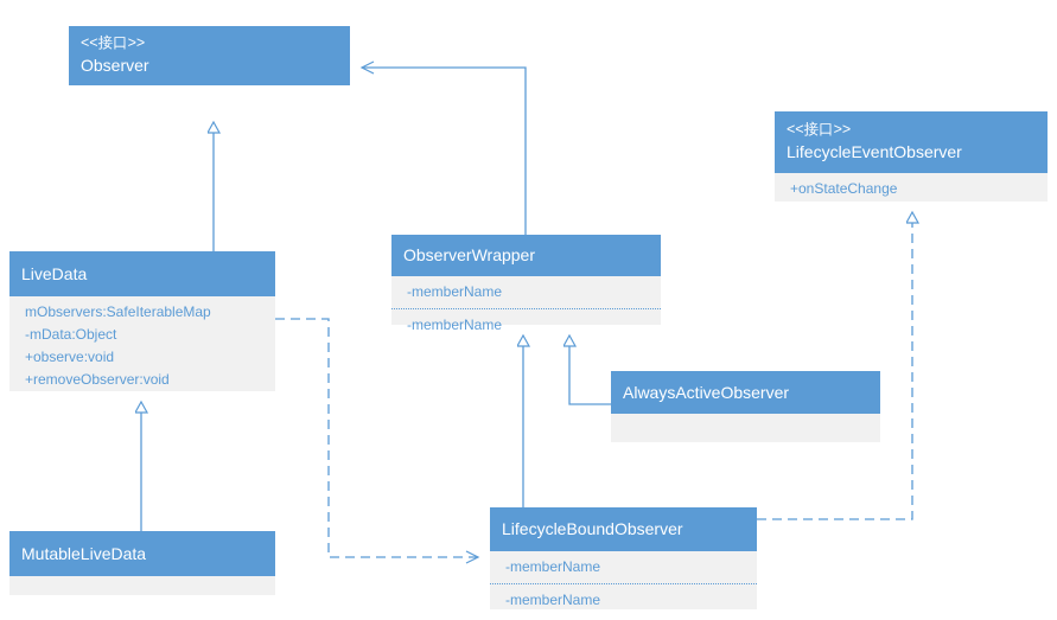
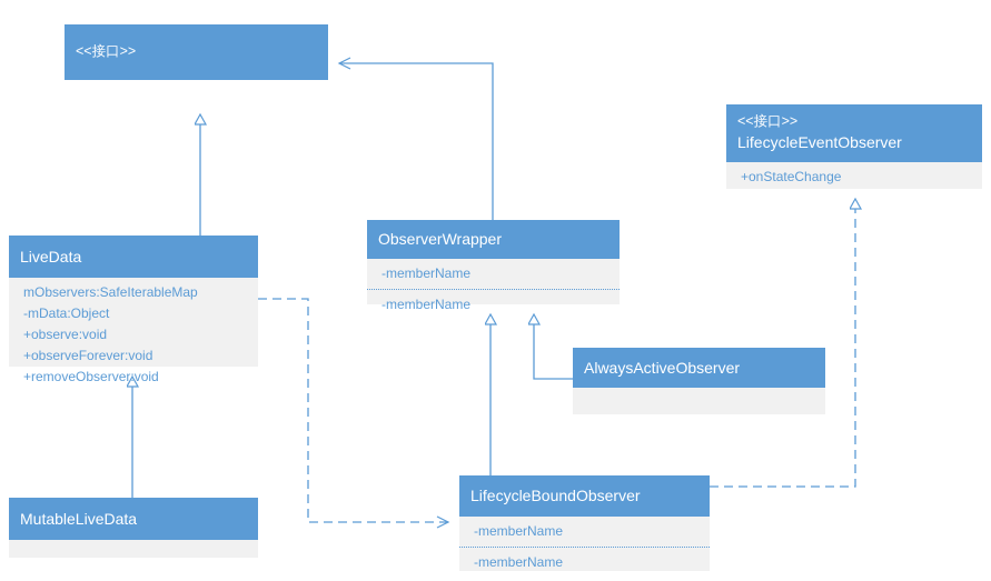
  <<接口>>
- Observer
  <<接口>>
  LifecycleEventObserver
  +onStateChange
  LiveData
  mObservers:SafeIterableMap
  -mData:Object
  +observe:void
+ +observeForever:void
  +removeObserver:void
  ObserverWrapper
  -memberName
  -memberName
  AlwaysActiveObserver
  LifecycleBoundObserver
  -memberName
  -memberName
  MutableLiveData
